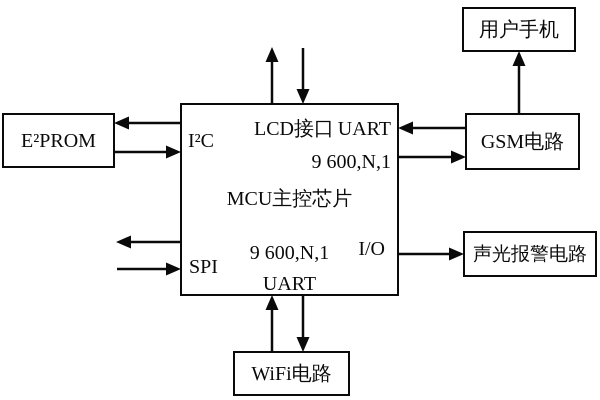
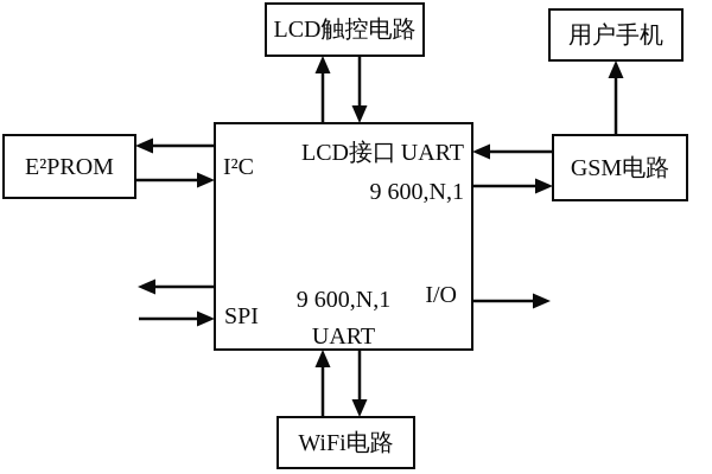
+ LCD触控电路
  用户手机
  E²PROM
  GSM电路
- 声光报警电路
  WiFi电路
  LCD接口
  UART
  9 600,N,1
  I²C
- MCU主控芯片
  SPI
  9 600,N,1
  UART
  I/O
